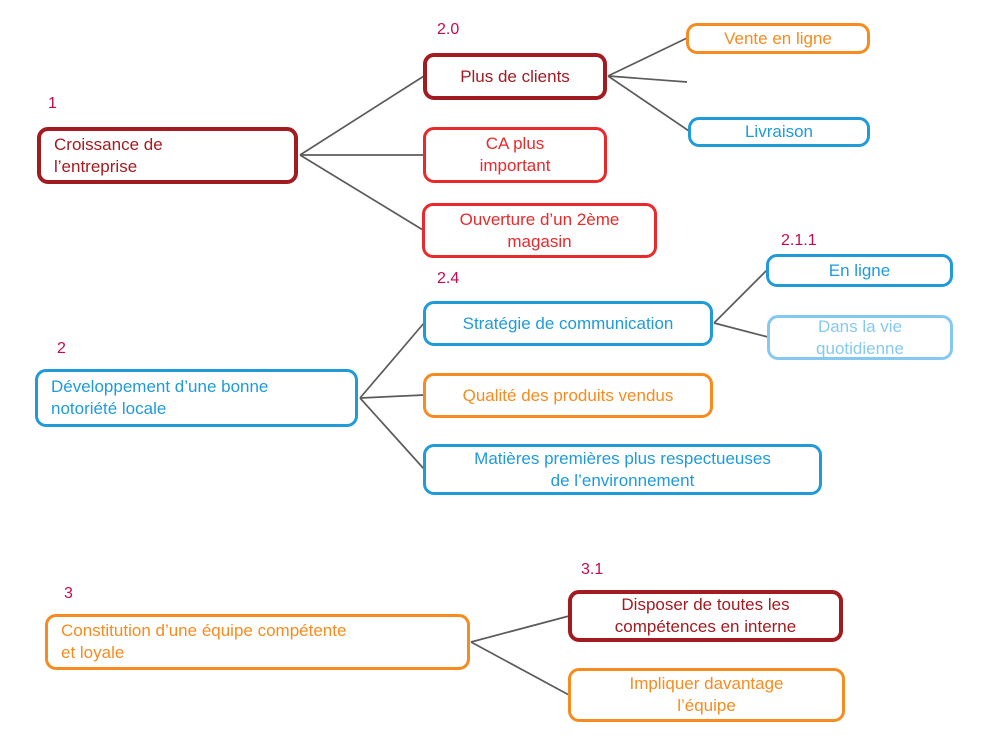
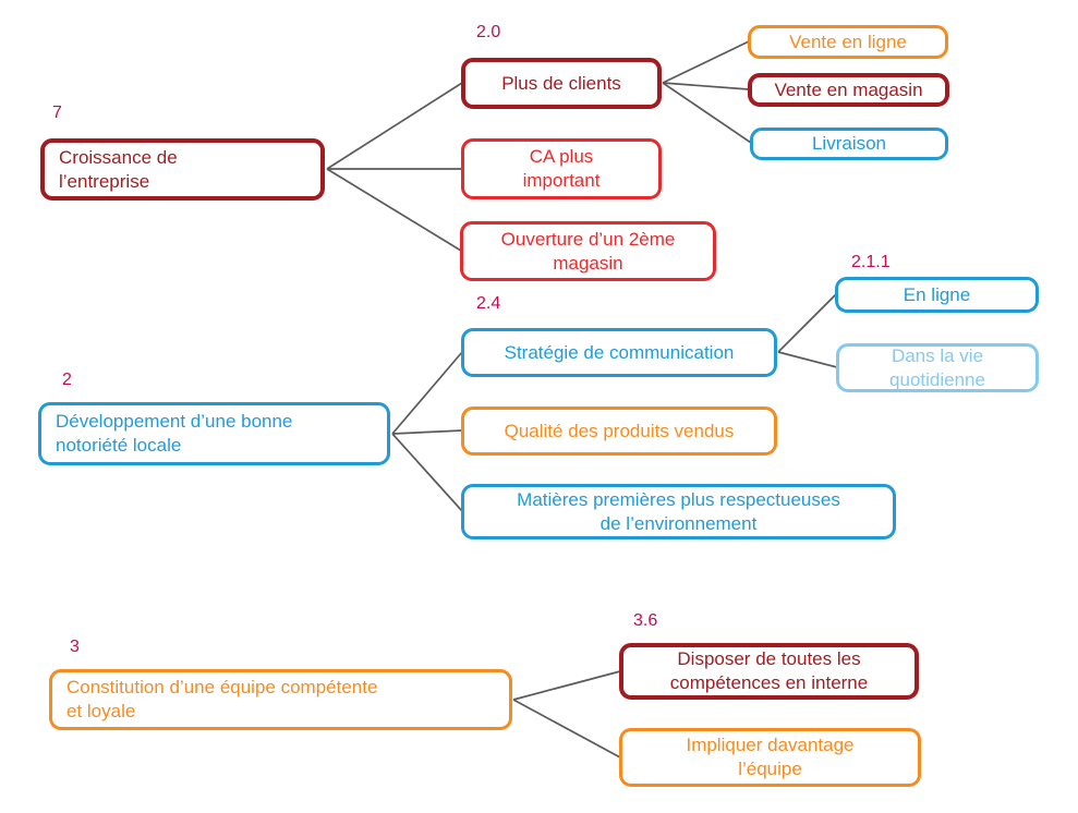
- 1
+ 7
  2.0
  2
  2.4
  2.1.1
  3
- 3.1
+ 3.6
  Croissance de
  l’entreprise
  Plus de clients
  CA plus
  important
  Ouverture d’un 2ème
  magasin
  Vente en ligne
+ Vente en magasin
  Livraison
  Développement d’une bonne
  notoriété locale
  Stratégie de communication
  Qualité des produits vendus
  Matières premières plus respectueuses
  de l’environnement
  En ligne
  Dans la vie
  quotidienne
  Constitution d’une équipe compétente
  et loyale
  Disposer de toutes les
  compétences en interne
  Impliquer davantage
  l’équipe
